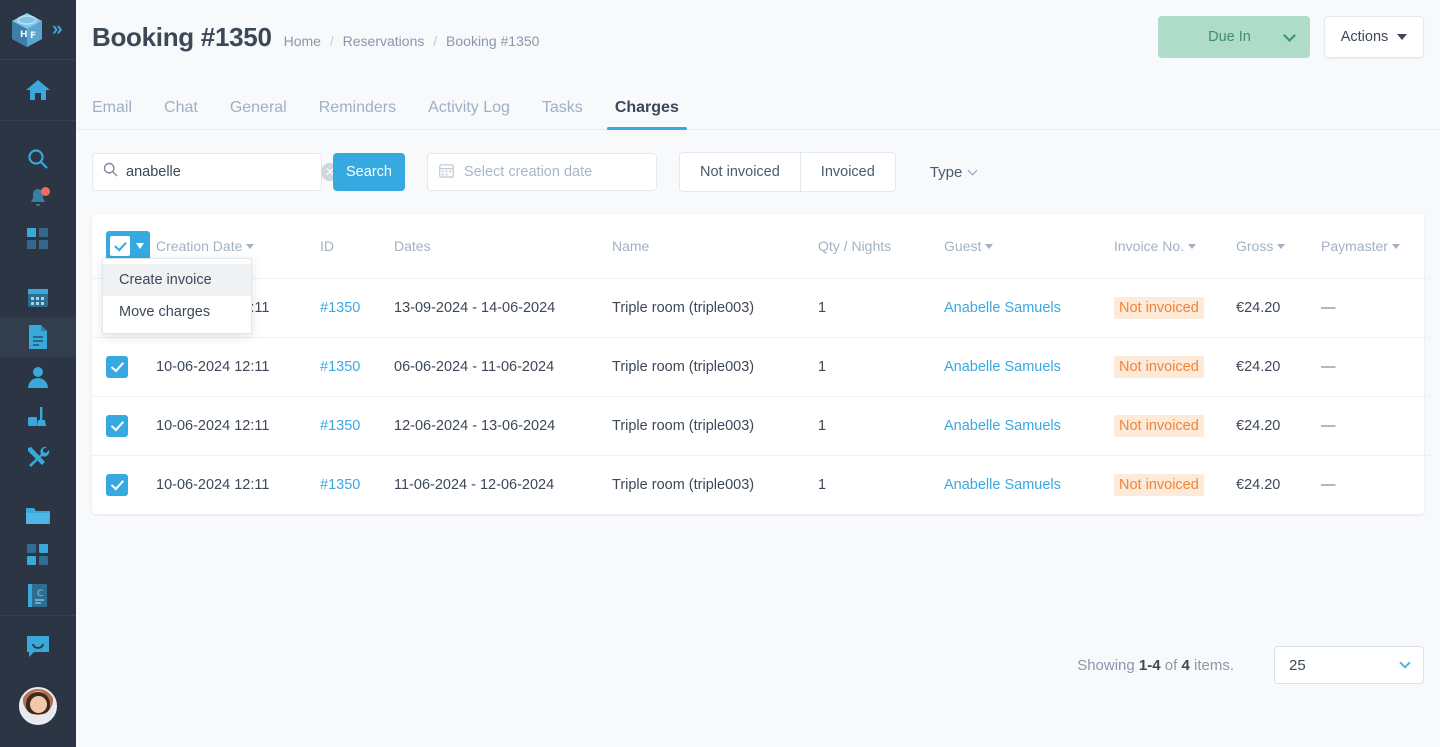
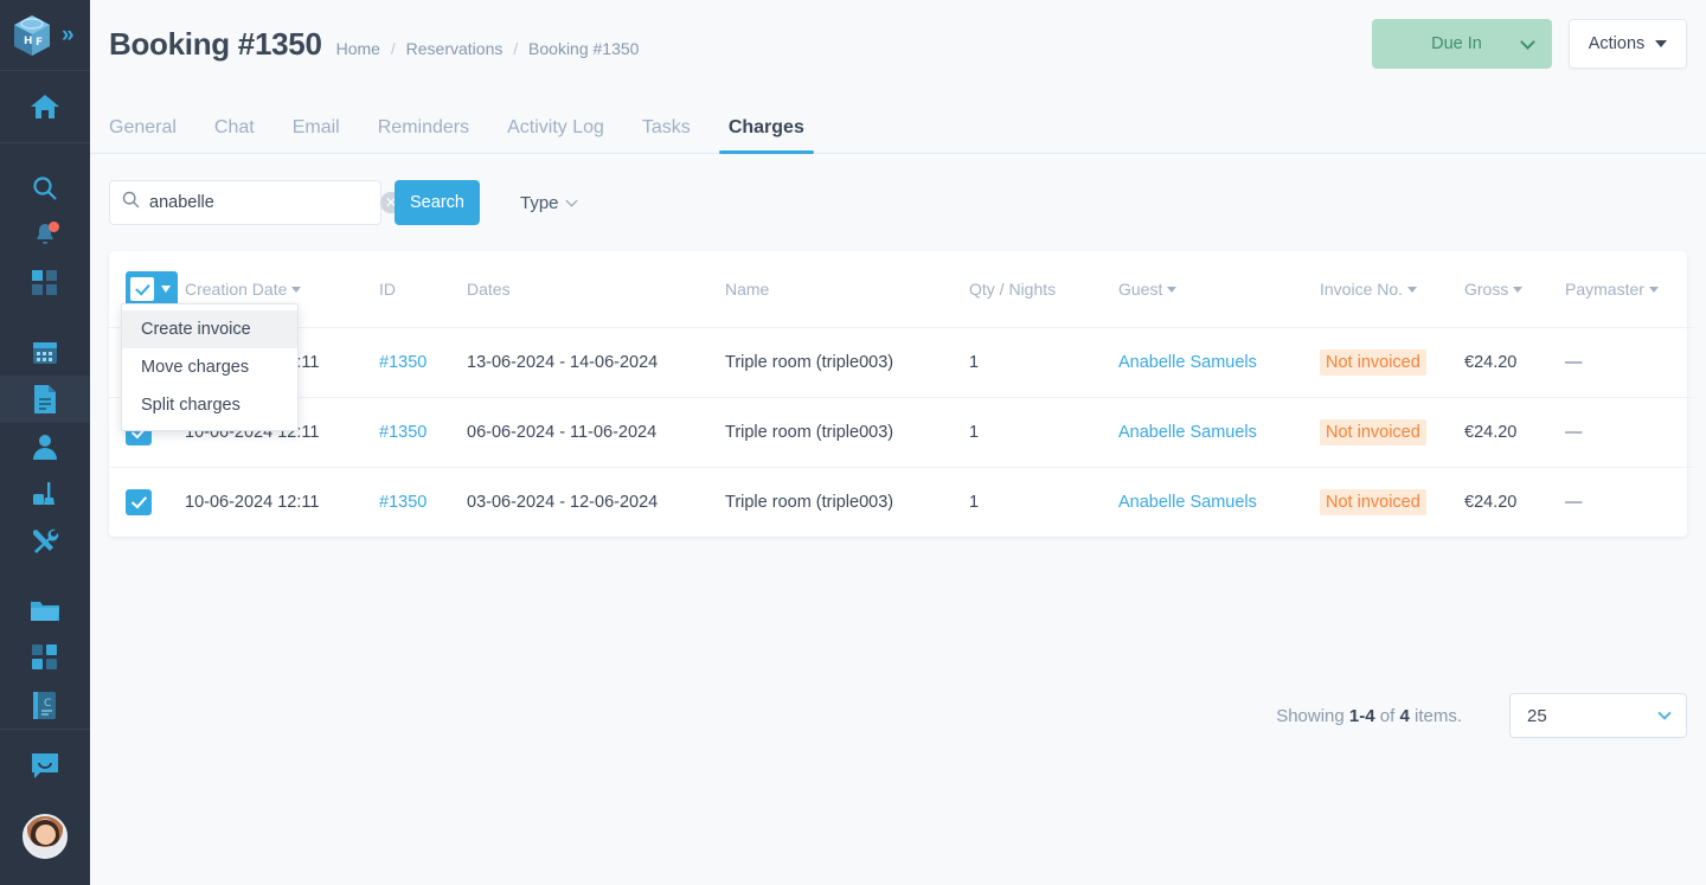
  H
  F
  »
  C
  Booking #1350
  Home / Reservations / Booking #1350
  Due In
  Actions
- Email
+ General
  Chat
- General
+ Email
  Reminders
  Activity Log
  Tasks
  Charges
  anabelle
  ✕
  Search
- Select creation date
- Not invoiced
- Invoiced
  Type
  	Creation Date	ID	Dates	Name	Qty / Nights	Guest	Invoice No.	Gross	Paymaster
- 	:11	#1350	13-09-2024 - 14-06-2024	Triple room (triple003)	1	Anabelle Samuels	Not invoiced	€24.20	—
+ 	:11	#1350	13-06-2024 - 14-06-2024	Triple room (triple003)	1	Anabelle Samuels	Not invoiced	€24.20	—
  	10-06-2024 12:11	#1350	06-06-2024 - 11-06-2024	Triple room (triple003)	1	Anabelle Samuels	Not invoiced	€24.20	—
- 	10-06-2024 12:11	#1350	12-06-2024 - 13-06-2024	Triple room (triple003)	1	Anabelle Samuels	Not invoiced	€24.20	—
- 	10-06-2024 12:11	#1350	11-06-2024 - 12-06-2024	Triple room (triple003)	1	Anabelle Samuels	Not invoiced	€24.20	—
+ 	10-06-2024 12:11	#1350	03-06-2024 - 12-06-2024	Triple room (triple003)	1	Anabelle Samuels	Not invoiced	€24.20	—
  Create invoice
  Move charges
+ Split charges
  Showing 1-4 of 4 items.
  25
